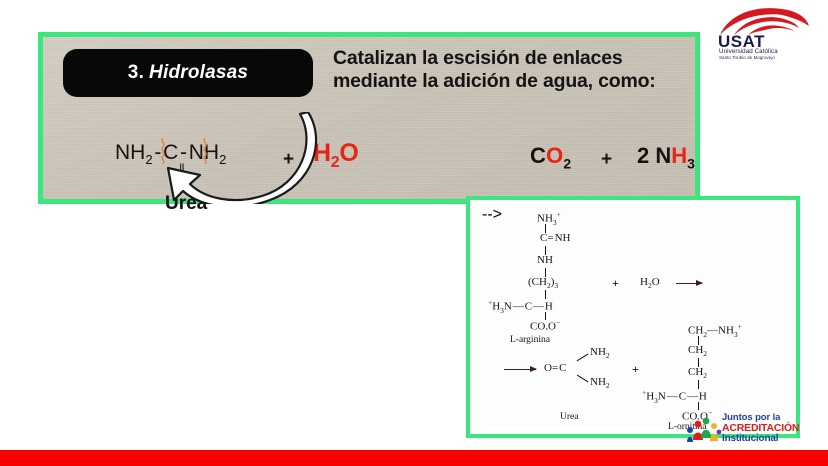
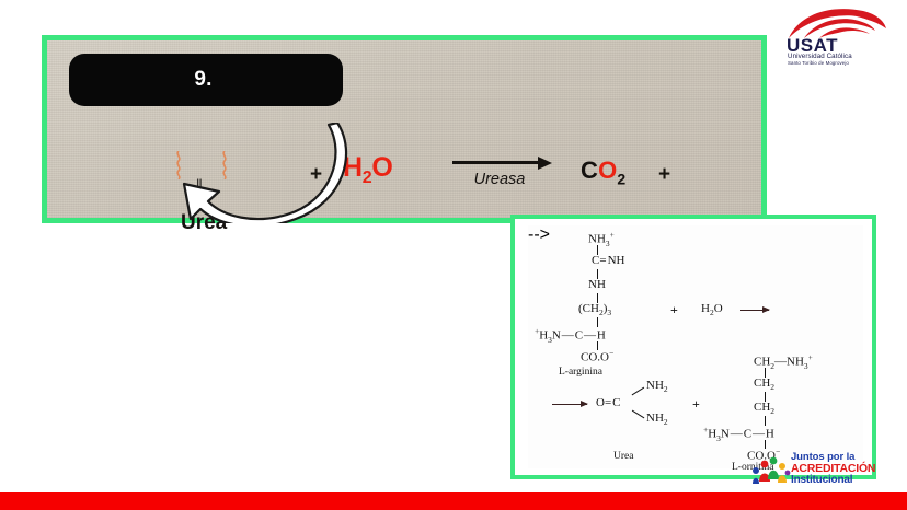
  USAT
- 3.
+ 9.
- Hidrolasas
- Catalizan la escisión de enlaces mediante la adición de agua, como:
- NH2 - C - NH2
  ||
  Urea
  +
  H2O
+ Ureasa
  CO2
  +
- 2 NH3
  NH3+
  C=NH
  NH
  (CH2)3
  +H3N — C — H
  CO.O−
  L-arginina
  -->
  +
  H2O
  O=C
  NH2
  NH2
  Urea
  +
  CH2—NH3+
  CH2
  CH2
  +H3N — C — H
  CO.O−
  L-ornitina
  Juntos por la
  ACREDITACIÓN
  Institucional
